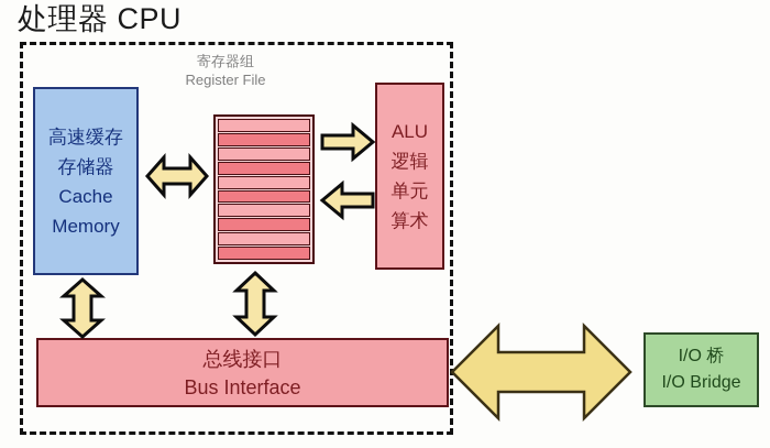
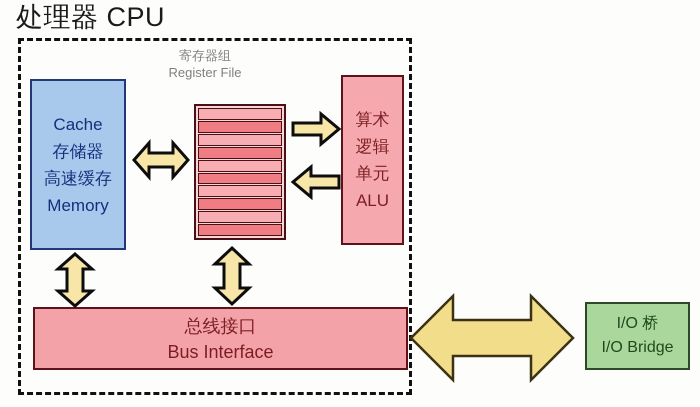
  处理器 CPU
- 高速缓存
+ Cache
  存储器
- Cache
+ 高速缓存
  Memory
  寄存器组
  Register File
- ALU
+ 算术
  逻辑
  单元
- 算术
+ ALU
  总线接口
  Bus Interface
  I/O 桥
  I/O Bridge
